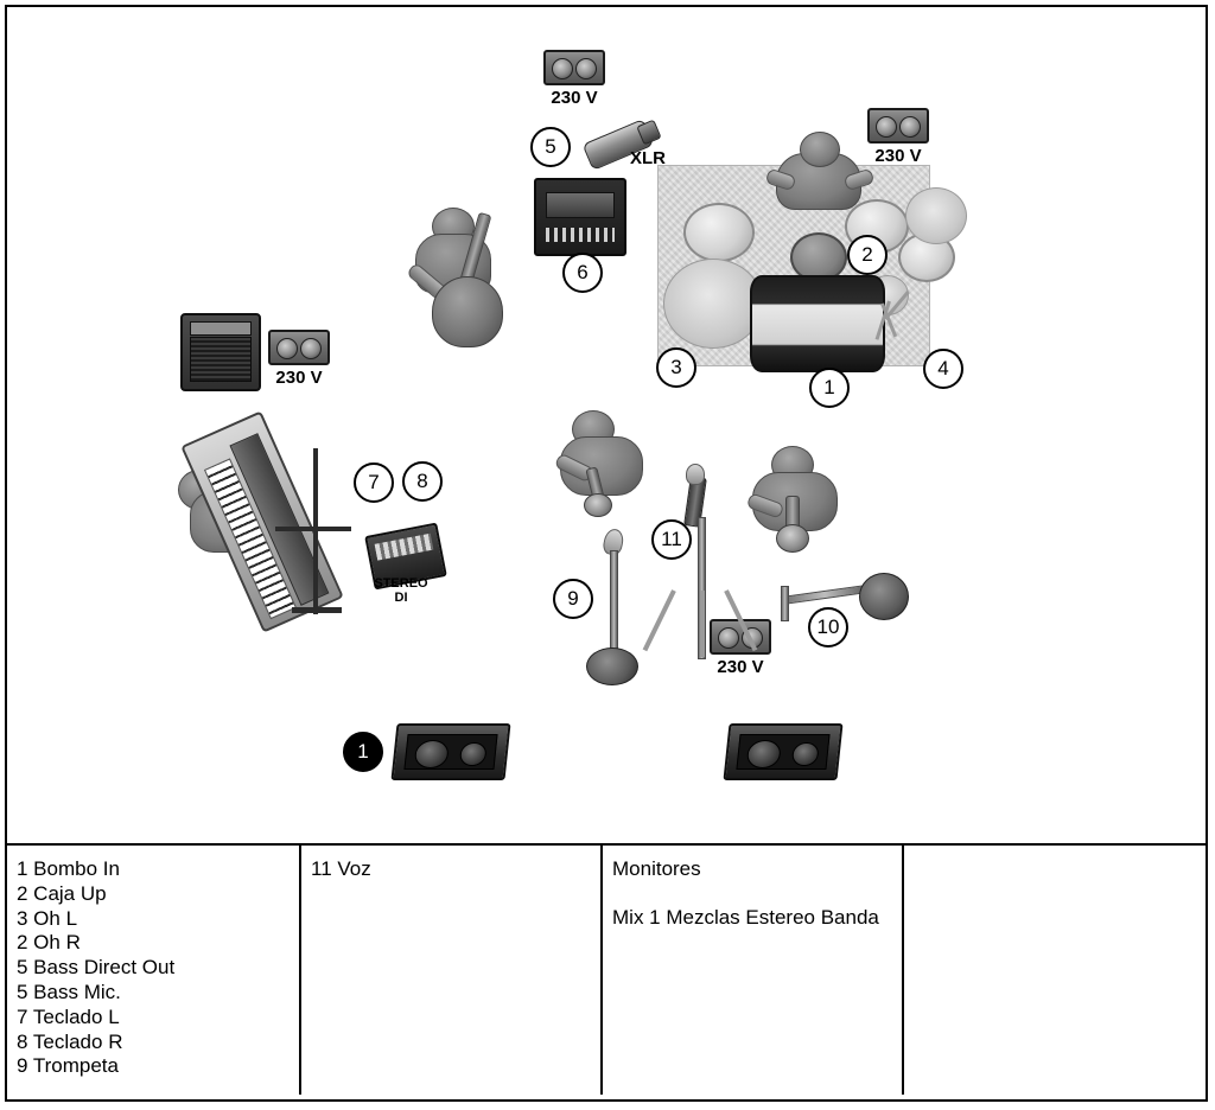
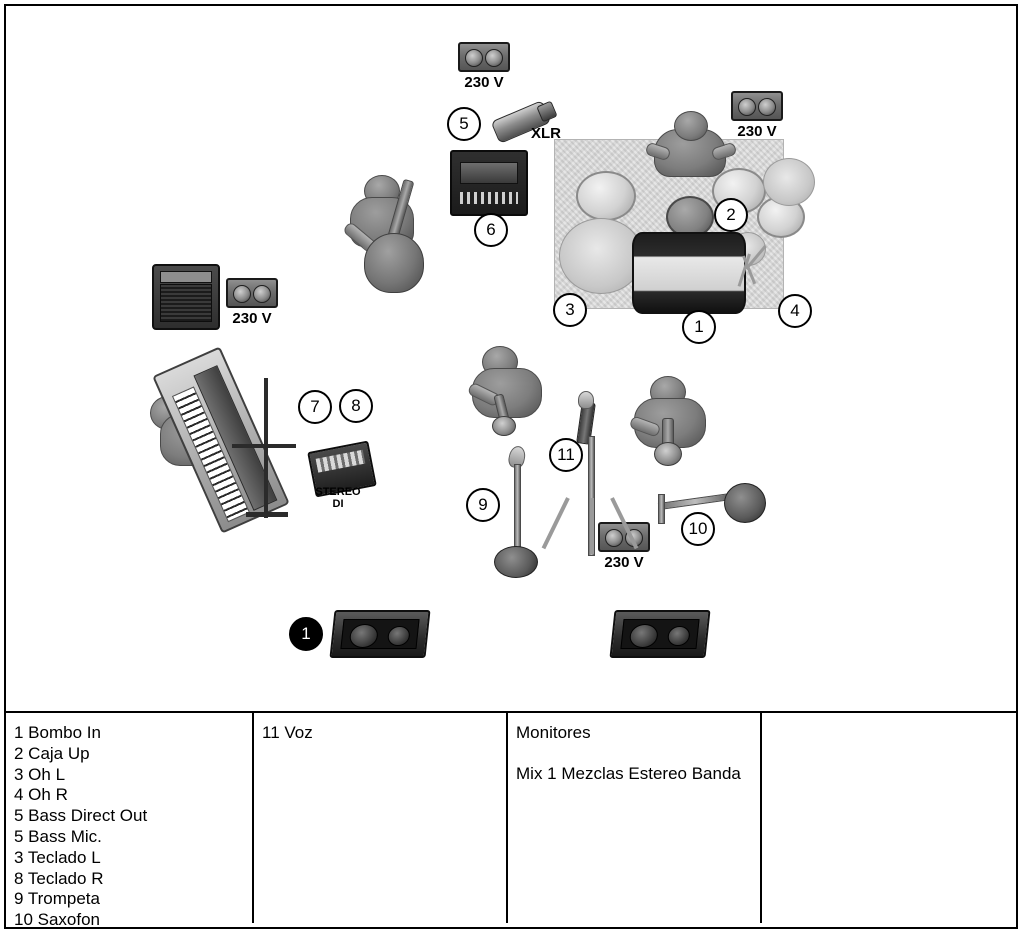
  230 V
  230 V
  230 V
  230 V
  2
  3
  4
  1
  5
  XLR
  6
  7
  8
  STEREO
  DI
  9
  11
  10
  1
  1 Bombo In
  2 Caja Up
  3 Oh L
- 2 Oh R
+ 4 Oh R
  5 Bass Direct Out
  5 Bass Mic.
- 7 Teclado L
+ 3 Teclado L
  8 Teclado R
  9 Trompeta
+ 10 Saxofon
  11 Voz
  Monitores
  Mix 1 Mezclas Estereo Banda
